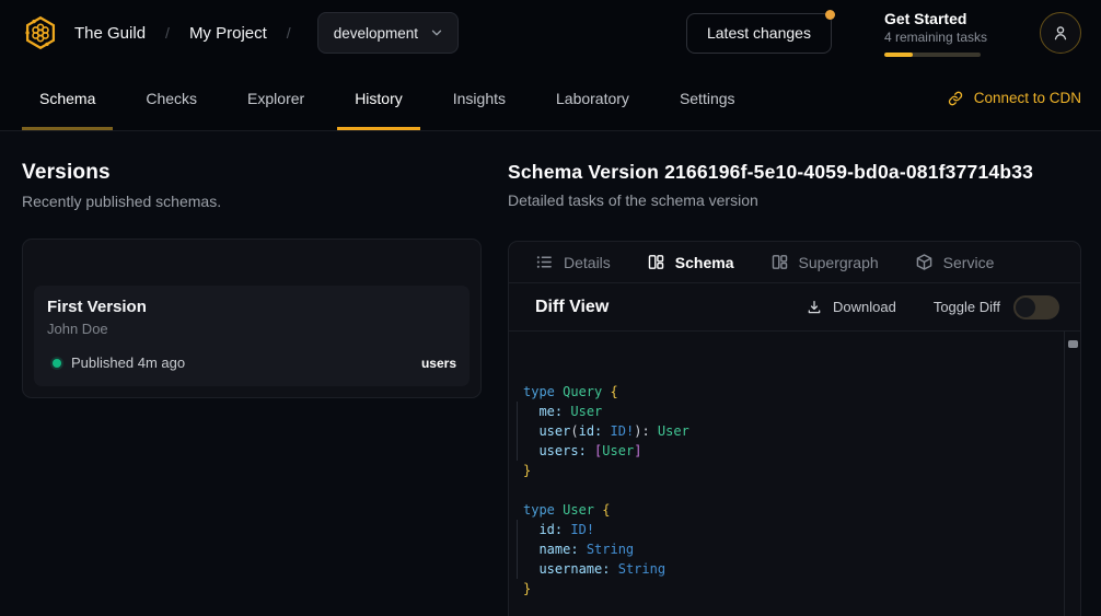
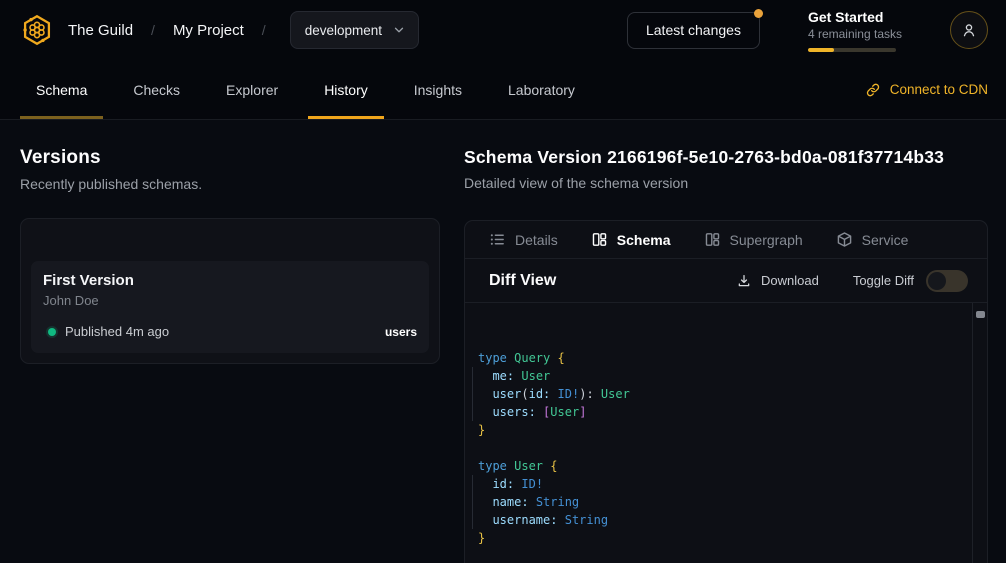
  The Guild
  /
  My Project
  /
  development
  Latest changes
  Get Started
  4 remaining tasks
  Schema
  Checks
  Explorer
  History
  Insights
  Laboratory
- Settings
  Connect to CDN
  Versions
  Recently published schemas.
  First Version
  John Doe
  Published 4m ago
  users
- Schema Version 2166196f-5e10-4059-bd0a-081f37714b33
+ Schema Version 2166196f-5e10-2763-bd0a-081f37714b33
- Detailed tasks of the schema version
+ Detailed view of the schema version
  Details
  Schema
  Supergraph
  Service
  Diff View
  Download
  Toggle Diff
  type Query {
  me: User
  user(id: ID!): User
  users: [User]
  }
  type User {
  id: ID!
  name: String
  username: String
  }
